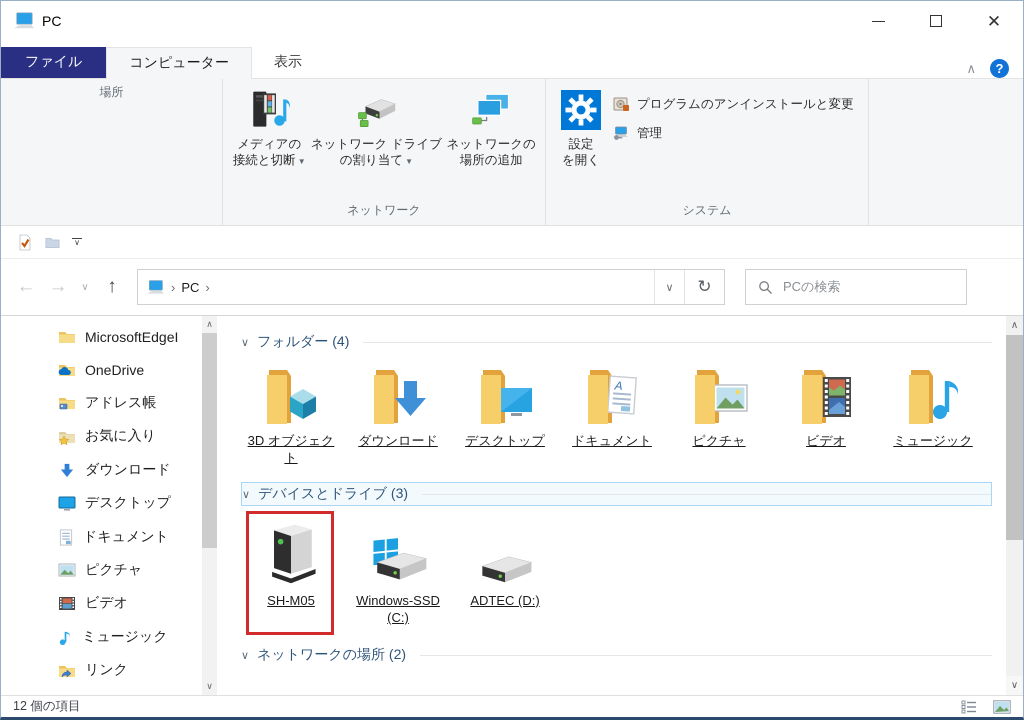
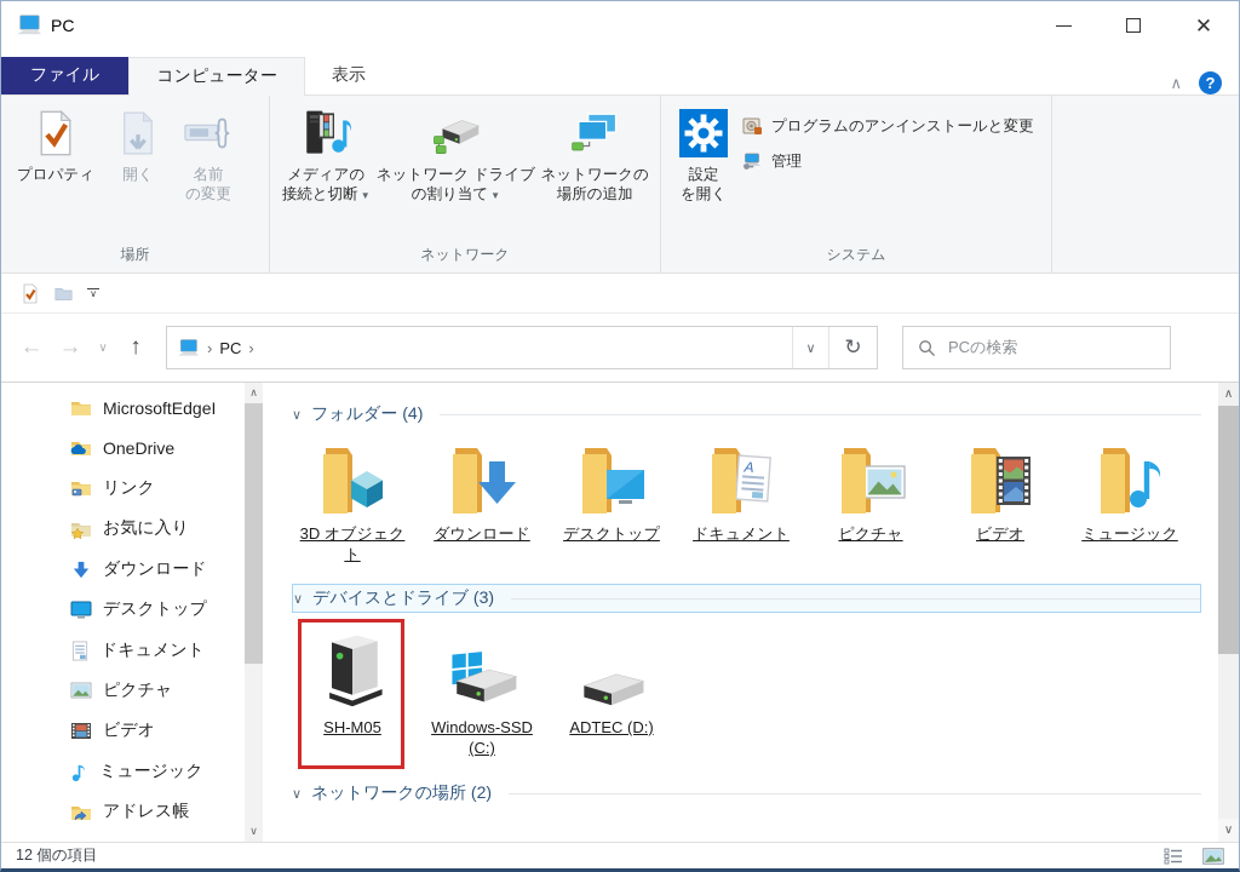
  PC
  ✕
  ファイル
  コンピューター
  表示
  ∧
  ?
+ プロパティ
+ 開く
+ 名前
+ の変更
  場所
  メディアの
  接続と切断 ▼
  ネットワーク ドライブ
  の割り当て ▼
  ネットワークの
  場所の追加
  ネットワーク
  設定
  を開く
  プログラムのアンインストールと変更
  管理
  システム
  ∨
  ←
  →
  ∨
  ↑
  ›
  PC
  ›
  ∨
  ↻
  PCの検索
  MicrosoftEdgeI
  OneDrive
- アドレス帳
+ リンク
  お気に入り
  ダウンロード
  デスクトップ
  ドキュメント
  ピクチャ
  ビデオ
  ミュージック
- リンク
+ アドレス帳
  ∧
  ∨
  ∨
  フォルダー (4)
  3D オブジェクト
  ダウンロード
  デスクトップ
  ドキュメント
  ピクチャ
  ビデオ
  ミュージック
  ∨
  デバイスとドライブ (3)
  SH-M05
  Windows-SSD (C:)
  ADTEC (D:)
  ∨
  ネットワークの場所 (2)
  ∧
  ∨
  12 個の項目
